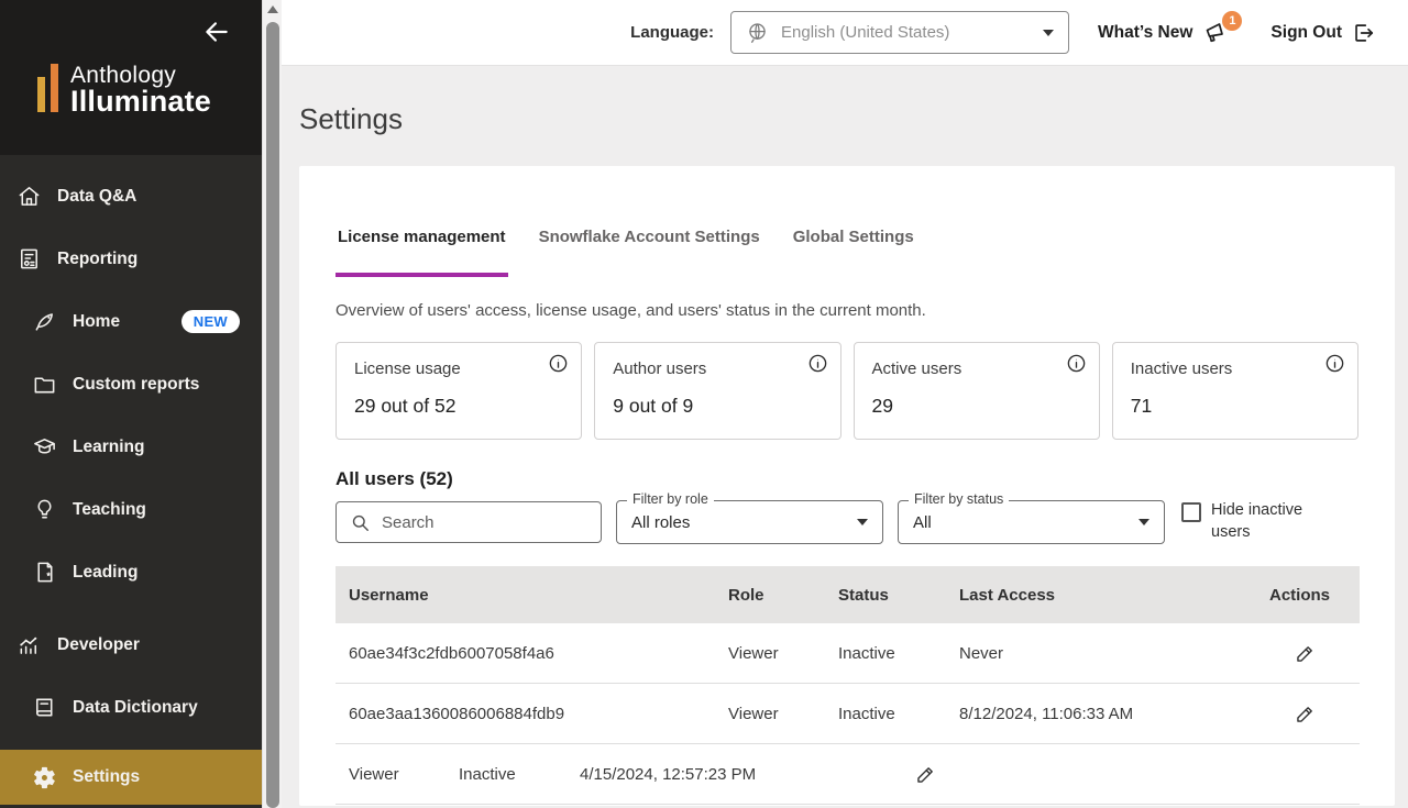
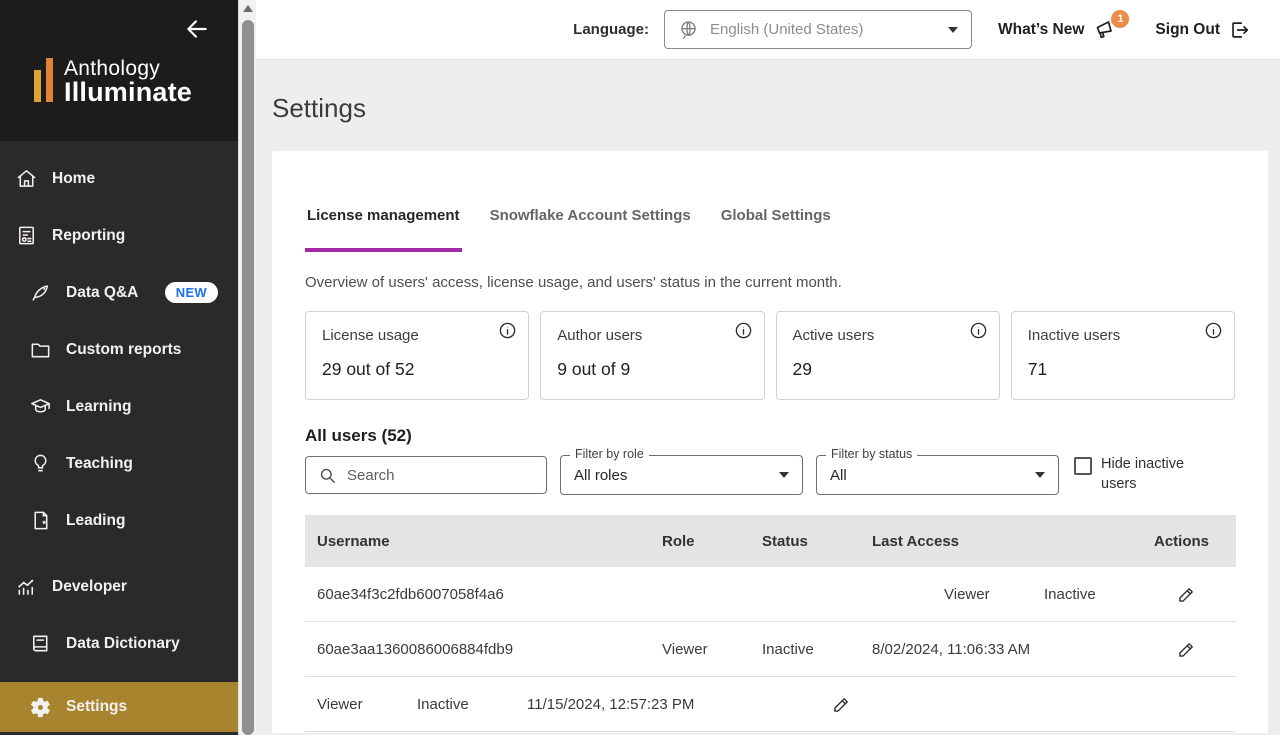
  Anthology
  Illuminate
- Data Q&A
+ Home
  Reporting
- Home
+ Data Q&A
  NEW
  Custom reports
  Learning
  Teaching
  Leading
  Developer
  Data Dictionary
  Settings
  Language:
  English (United States)
  What’s New
  1
  Sign Out
  Settings
  License management
  Snowflake Account Settings
  Global Settings
  Overview of users' access, license usage, and users' status in the current month.
  License usage
  29 out of 52
  Author users
  9 out of 9
  Active users
  29
  Inactive users
  71
  All users (52)
  Search
  Filter by role
  All roles
  Filter by status
  All
  Hide inactive users
  Username
  Role
  Status
  Last Access
  Actions
  60ae34f3c2fdb6007058f4a6
  Viewer
  Inactive
- Never
  60ae3aa1360086006884fdb9
  Viewer
  Inactive
- 8/12/2024, 11:06:33 AM
+ 8/02/2024, 11:06:33 AM
  Viewer
  Inactive
- 4/15/2024, 12:57:23 PM
+ 11/15/2024, 12:57:23 PM
